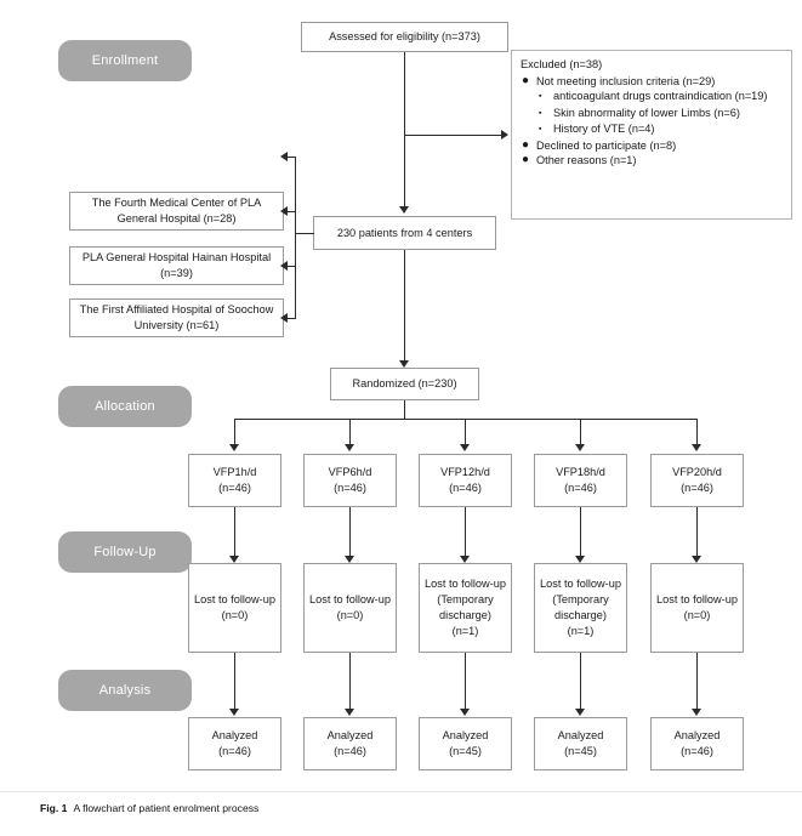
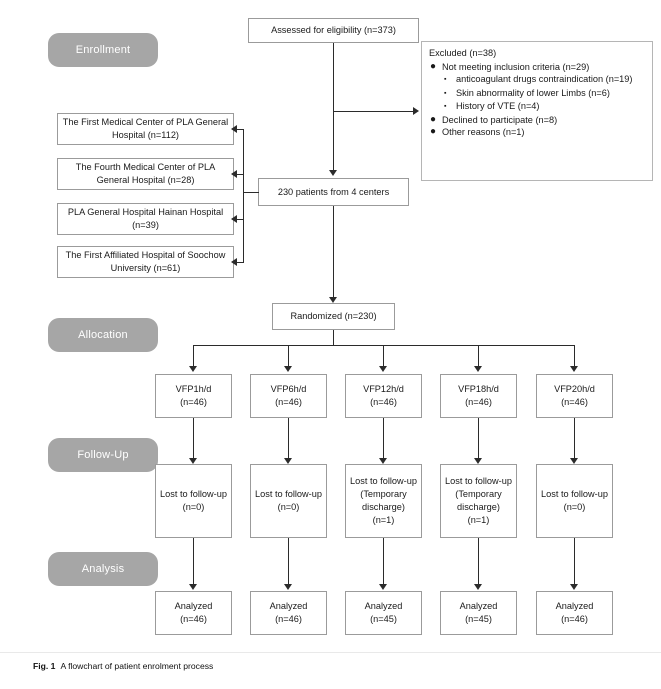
  Enrollment
  Allocation
  Follow-Up
  Analysis
  Assessed for eligibility (n=373)
  Excluded (n=38)
  ●
  Not meeting inclusion criteria (n=29)
  anticoagulant drugs contraindication (n=19)
  Skin abnormality of lower Limbs (n=6)
  History of VTE (n=4)
  ●
  Declined to participate (n=8)
  ●
  Other reasons (n=1)
  230 patients from 4 centers
+ The First Medical Center of PLA General Hospital (n=112)
  The Fourth Medical Center of PLA General Hospital (n=28)
  PLA General Hospital Hainan Hospital (n=39)
  The First Affiliated Hospital of Soochow University (n=61)
  Randomized (n=230)
  VFP1h/d
  (n=46)
  VFP6h/d
  (n=46)
  VFP12h/d
  (n=46)
  VFP18h/d
  (n=46)
  VFP20h/d
  (n=46)
  Lost to follow-up (n=0)
  Lost to follow-up (n=0)
  Lost to follow-up (Temporary discharge) (n=1)
  Lost to follow-up (Temporary discharge) (n=1)
  Lost to follow-up (n=0)
  Analyzed
  (n=46)
  Analyzed
  (n=46)
  Analyzed
  (n=45)
  Analyzed
  (n=45)
  Analyzed
  (n=46)
  Fig. 1
  A flowchart of patient enrolment process
